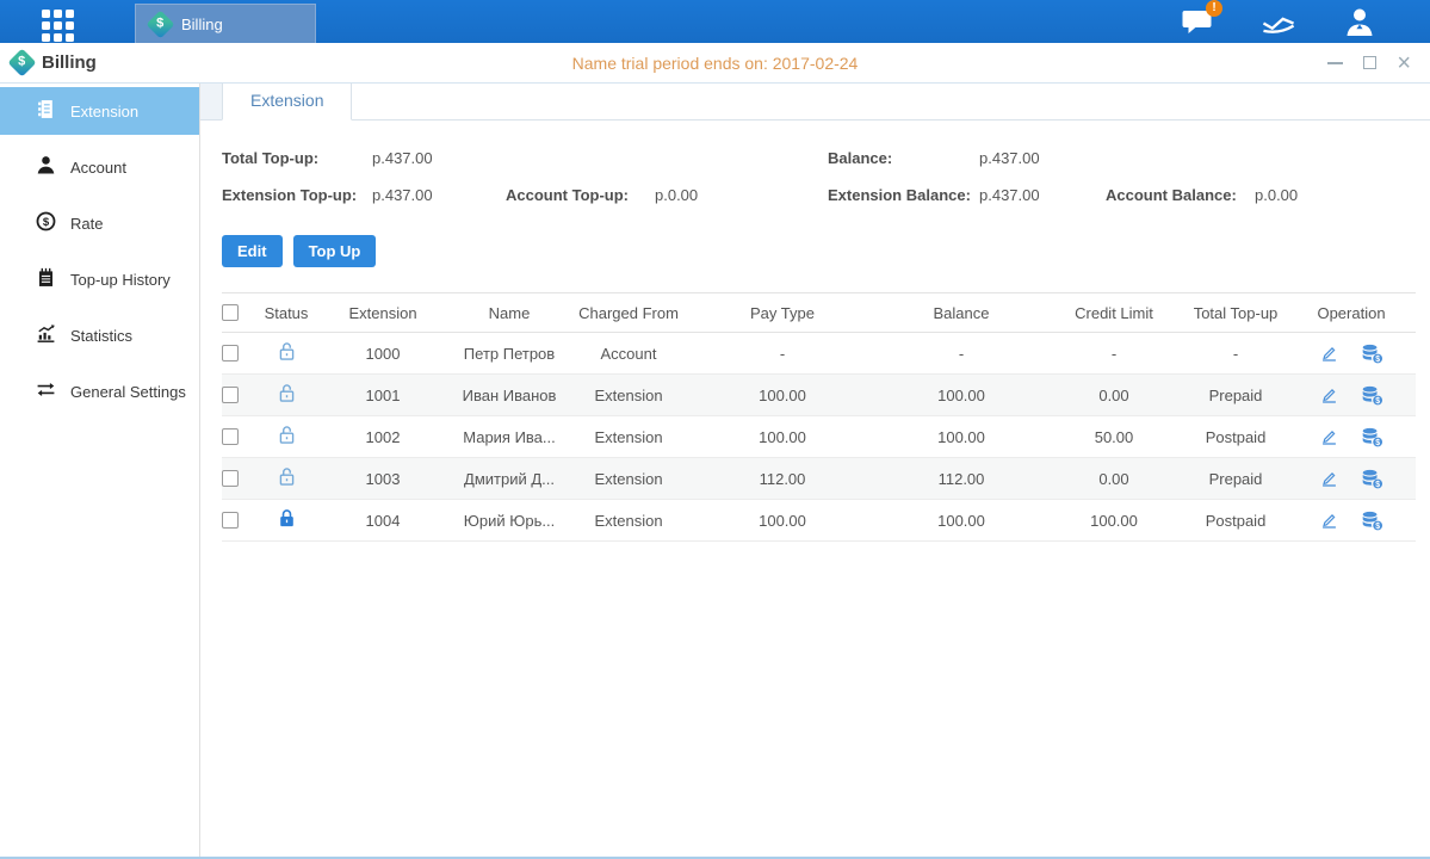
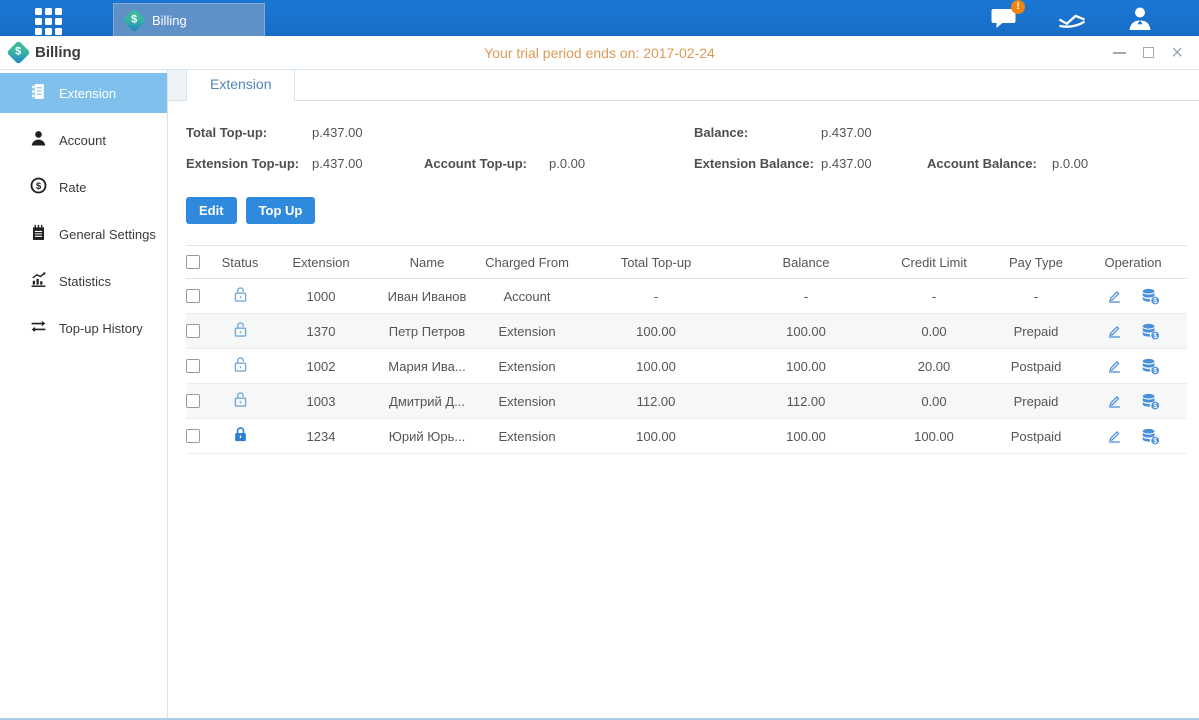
  Billing
  !
  Billing
- Name trial period ends on: 2017-02-24
+ Your trial period ends on: 2017-02-24
  ×
  Extension
  Account
  $
  Rate
- Top-up History
+ General Settings
  Statistics
- General Settings
+ Top-up History
  Extension
  Total Top-up:
  p.437.00
  Balance:
  p.437.00
  Extension Top-up:
  p.437.00
  Account Top-up:
  p.0.00
  Extension Balance:
  p.437.00
  Account Balance:
  p.0.00
  Edit
  Top Up
  Status
  Extension
  Name
  Charged From
- Pay Type
+ Total Top-up
  Balance
  Credit Limit
- Total Top-up
+ Pay Type
  Operation
  1000
- Петр Петров
+ Иван Иванов
  Account
  -
  -
  -
  -
- 1001
+ 1370
- Иван Иванов
+ Петр Петров
  Extension
  100.00
  100.00
  0.00
  Prepaid
  1002
  Мария Ива...
  Extension
  100.00
  100.00
- 50.00
+ 20.00
  Postpaid
  1003
  Дмитрий Д...
  Extension
  112.00
  112.00
  0.00
  Prepaid
- 1004
+ 1234
  Юрий Юрь...
  Extension
  100.00
  100.00
  100.00
  Postpaid
